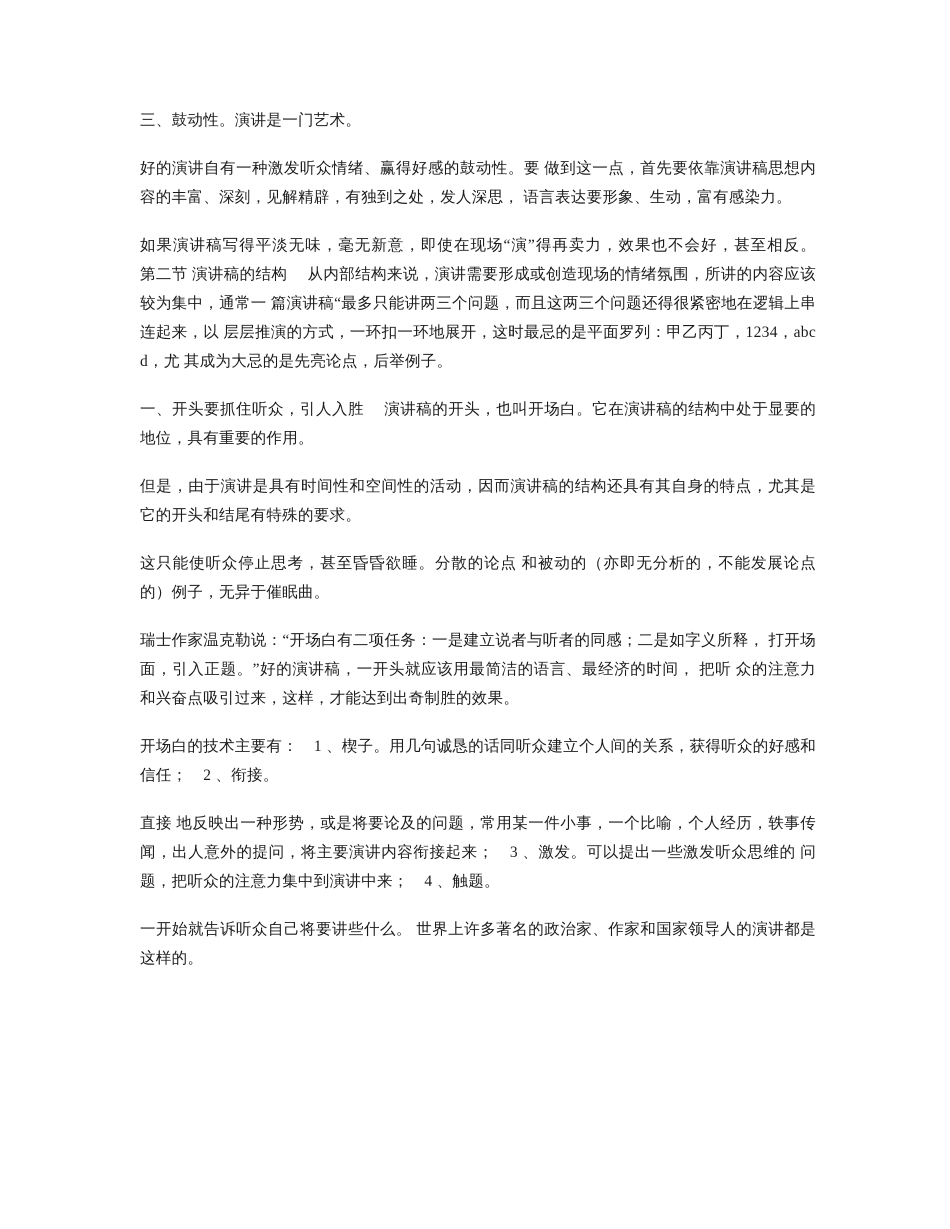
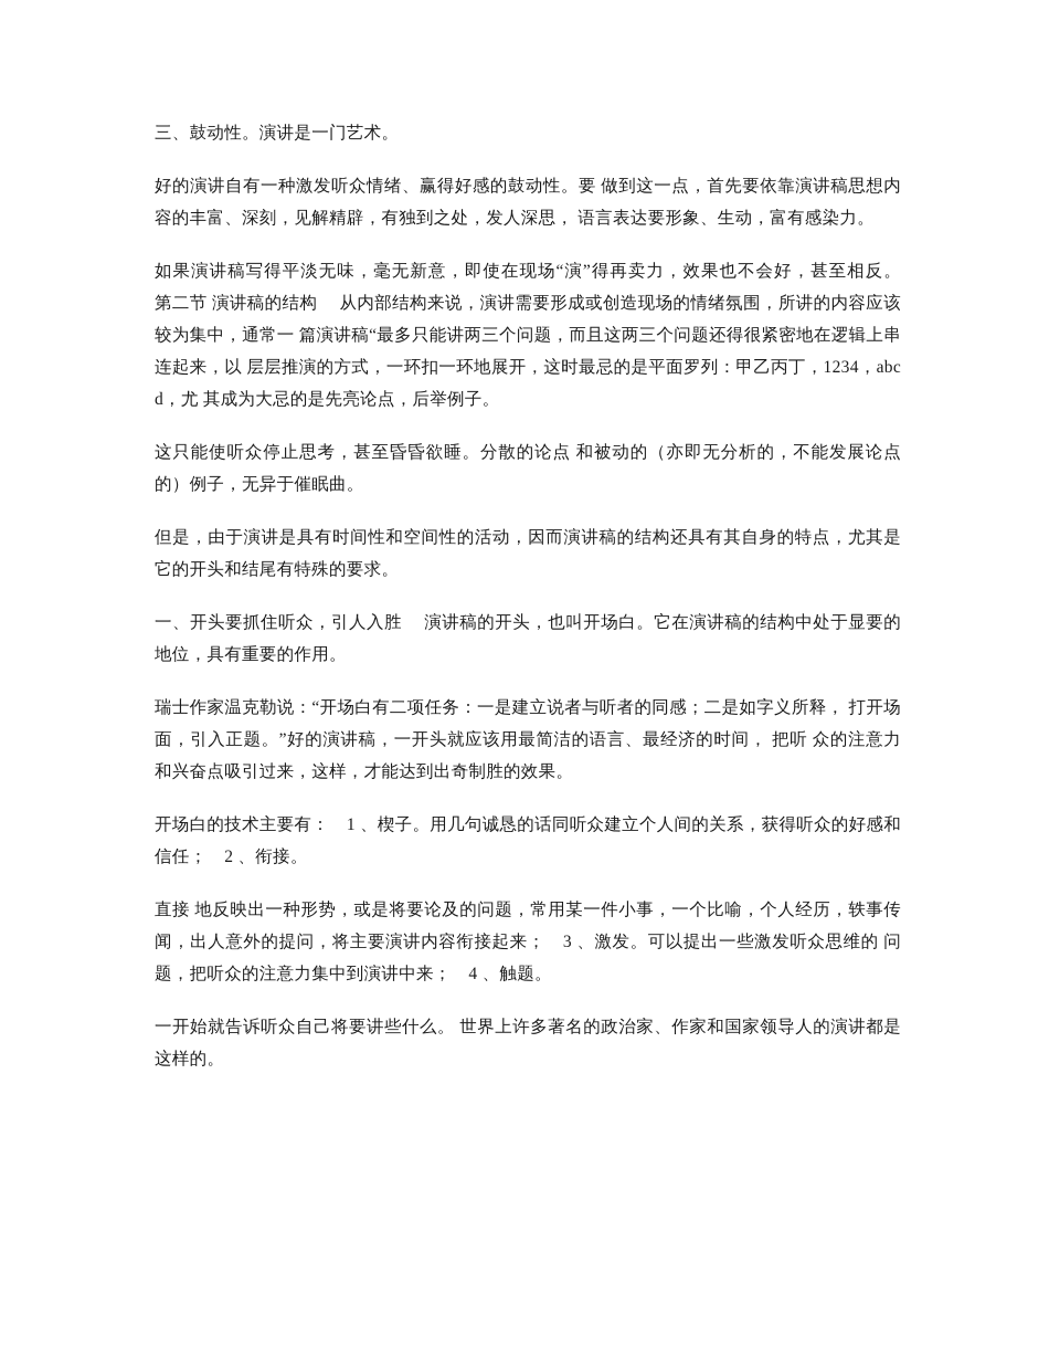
  三、鼓动性。演讲是一门艺术。
  好的演讲自有一种激发听众情绪、赢得好感的鼓动性。要 做到这一点，首先要依靠演讲稿思想内容的丰富、深刻，见解精辟，有独到之处，发人深思， 语言表达要形象、生动，富有感染力。
  如果演讲稿写得平淡无味，毫无新意，即使在现场“演”得再卖力，效果也不会好，甚至相反。 第二节 演讲稿的结构 从内部结构来说，演讲需要形成或创造现场的情绪氛围，所讲的内容应该较为集中，通常一 篇演讲稿“最多只能讲两三个问题，而且这两三个问题还得很紧密地在逻辑上串连起来，以 层层推演的方式，一环扣一环地展开，这时最忌的是平面罗列：甲乙丙丁，1234，abcd，尤 其成为大忌的是先亮论点，后举例子。
- 一、开头要抓住听众，引人入胜 演讲稿的开头，也叫开场白。它在演讲稿的结构中处于显要的地位，具有重要的作用。
+ 这只能使听众停止思考，甚至昏昏欲睡。分散的论点 和被动的（亦即无分析的，不能发展论点的）例子，无异于催眠曲。
  但是，由于演讲是具有时间性和空间性的活动，因而演讲稿的结构还具有其自身的特点，尤其是它的开头和结尾有特殊的要求。
- 这只能使听众停止思考，甚至昏昏欲睡。分散的论点 和被动的（亦即无分析的，不能发展论点的）例子，无异于催眠曲。
+ 一、开头要抓住听众，引人入胜 演讲稿的开头，也叫开场白。它在演讲稿的结构中处于显要的地位，具有重要的作用。
  瑞士作家温克勒说：“开场白有二项任务：一是建立说者与听者的同感；二是如字义所释， 打开场面，引入正题。”好的演讲稿，一开头就应该用最简洁的语言、最经济的时间， 把听 众的注意力和兴奋点吸引过来，这样，才能达到出奇制胜的效果。
  开场白的技术主要有： 1 、楔子。用几句诚恳的话同听众建立个人间的关系，获得听众的好感和信任； 2 、衔接。
  直接 地反映出一种形势，或是将要论及的问题，常用某一件小事，一个比喻，个人经历，轶事传 闻，出人意外的提问，将主要演讲内容衔接起来； 3 、激发。可以提出一些激发听众思维的 问题，把听众的注意力集中到演讲中来； 4 、触题。
  一开始就告诉听众自己将要讲些什么。 世界上许多著名的政治家、作家和国家领导人的演讲都是这样的。
